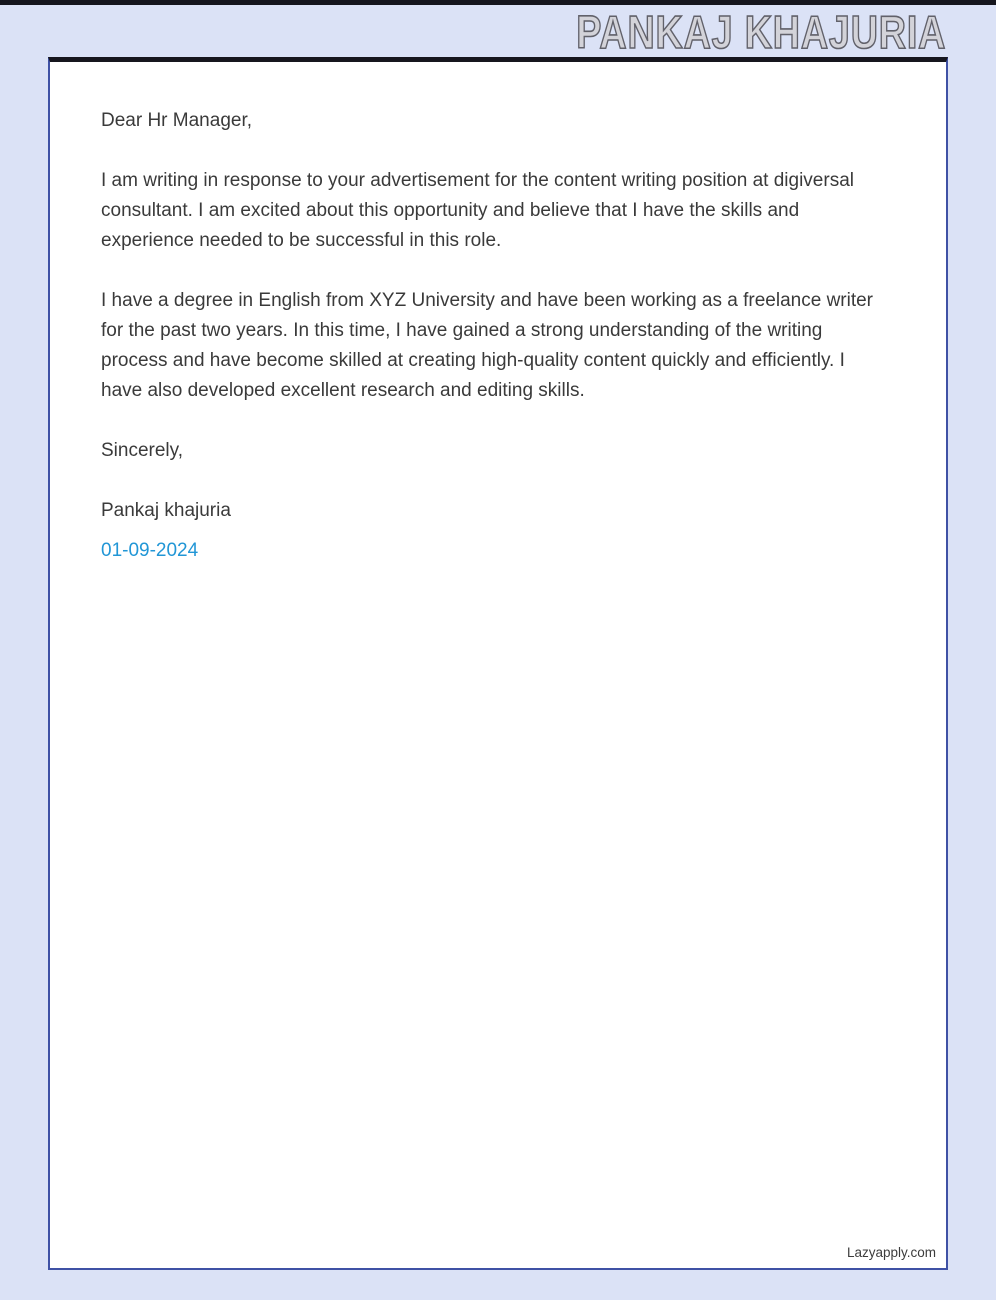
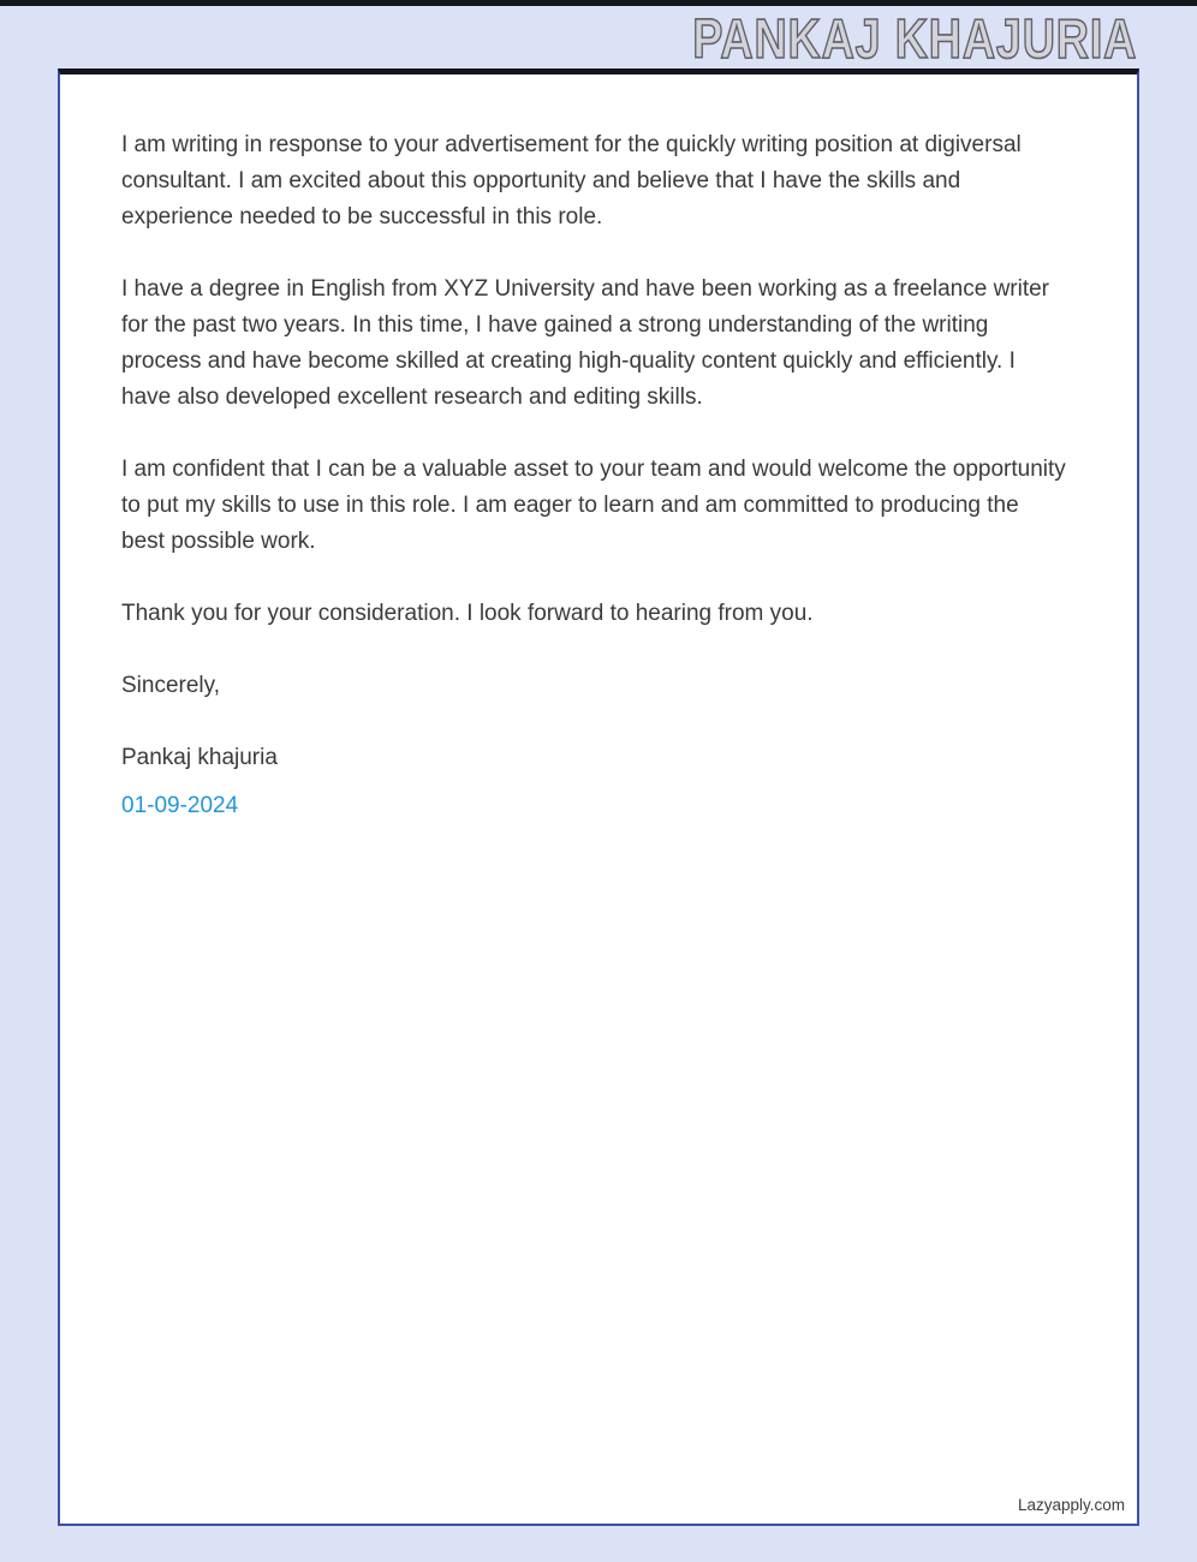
  PANKAJ KHAJURIA
- Dear Hr Manager,
- I am writing in response to your advertisement for the content writing position at digiversal consultant. I am excited about this opportunity and believe that I have the skills and experience needed to be successful in this role.
+ I am writing in response to your advertisement for the quickly writing position at digiversal consultant. I am excited about this opportunity and believe that I have the skills and experience needed to be successful in this role.
  I have a degree in English from XYZ University and have been working as a freelance writer for the past two years. In this time, I have gained a strong understanding of the writing process and have become skilled at creating high-quality content quickly and efficiently. I have also developed excellent research and editing skills.
+ I am confident that I can be a valuable asset to your team and would welcome the opportunity to put my skills to use in this role. I am eager to learn and am committed to producing the best possible work.
+ Thank you for your consideration. I look forward to hearing from you.
  Sincerely,
  Pankaj khajuria
  01-09-2024
  Lazyapply.com
